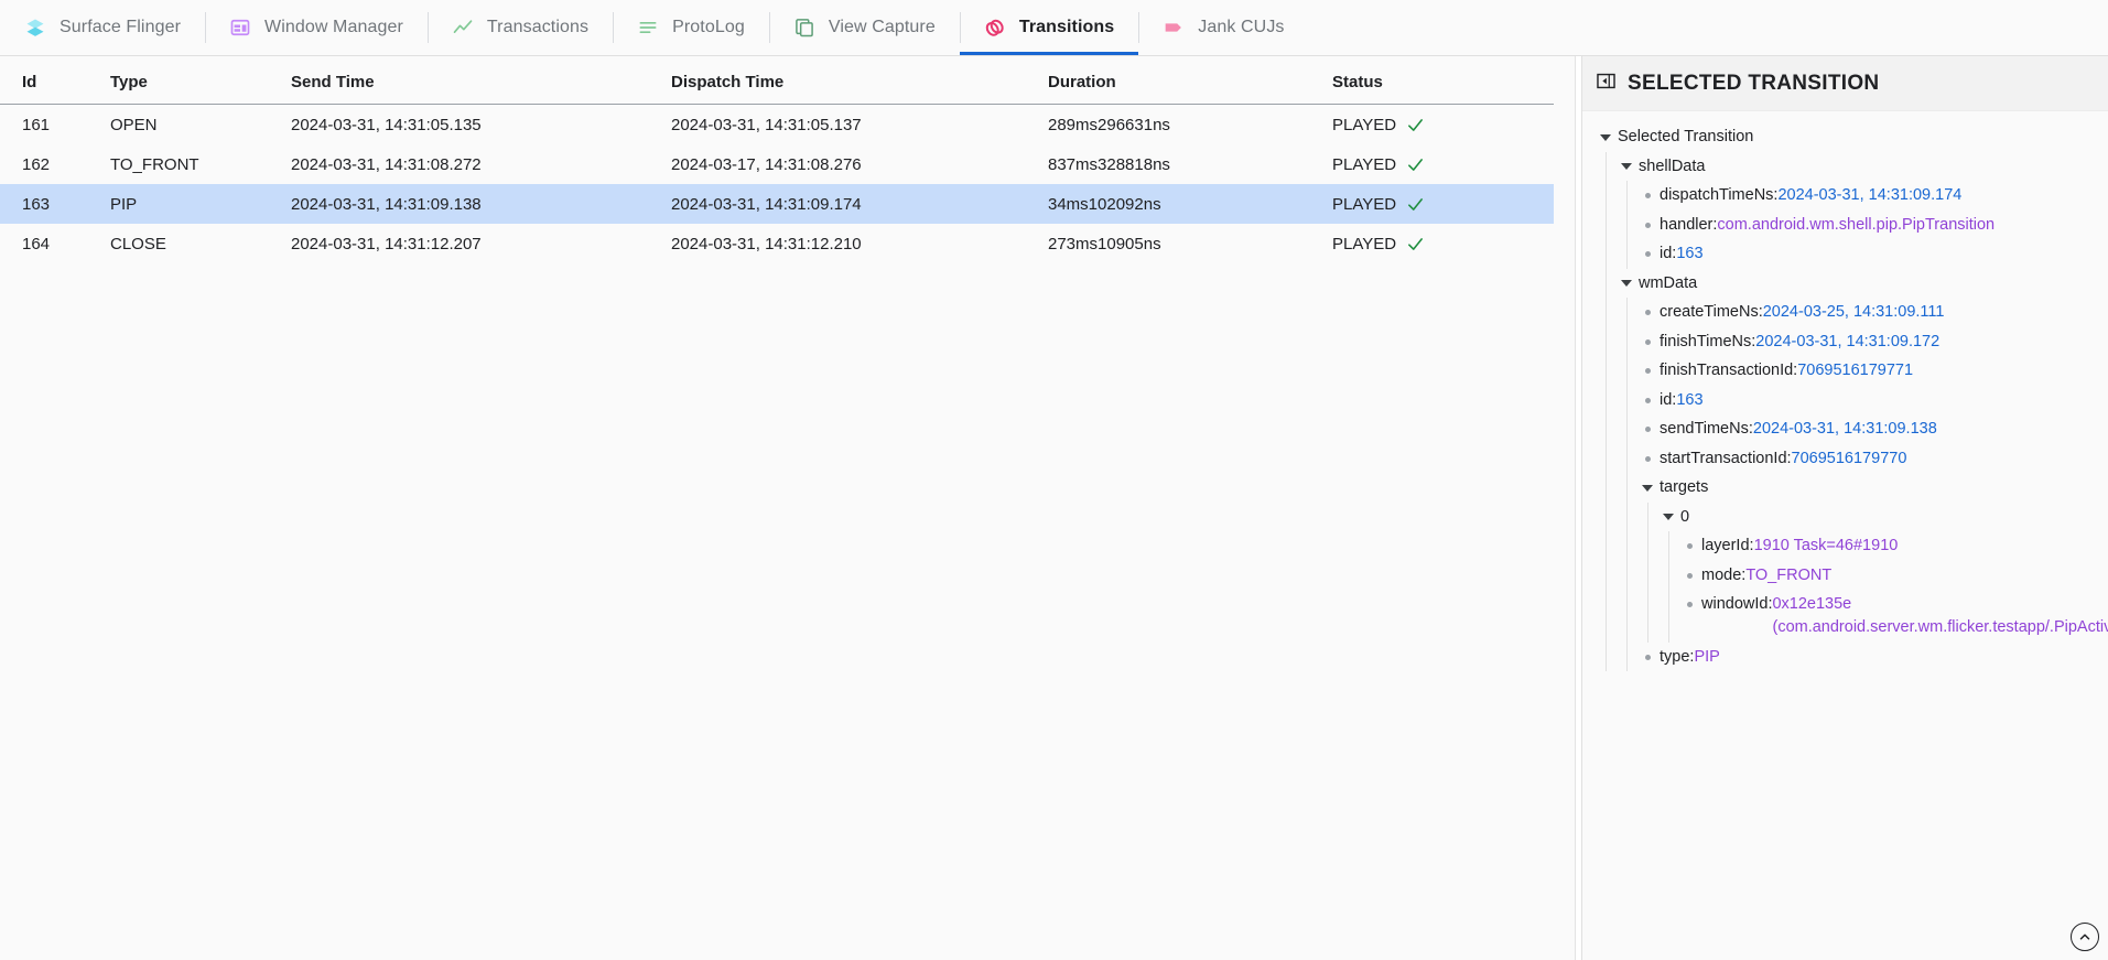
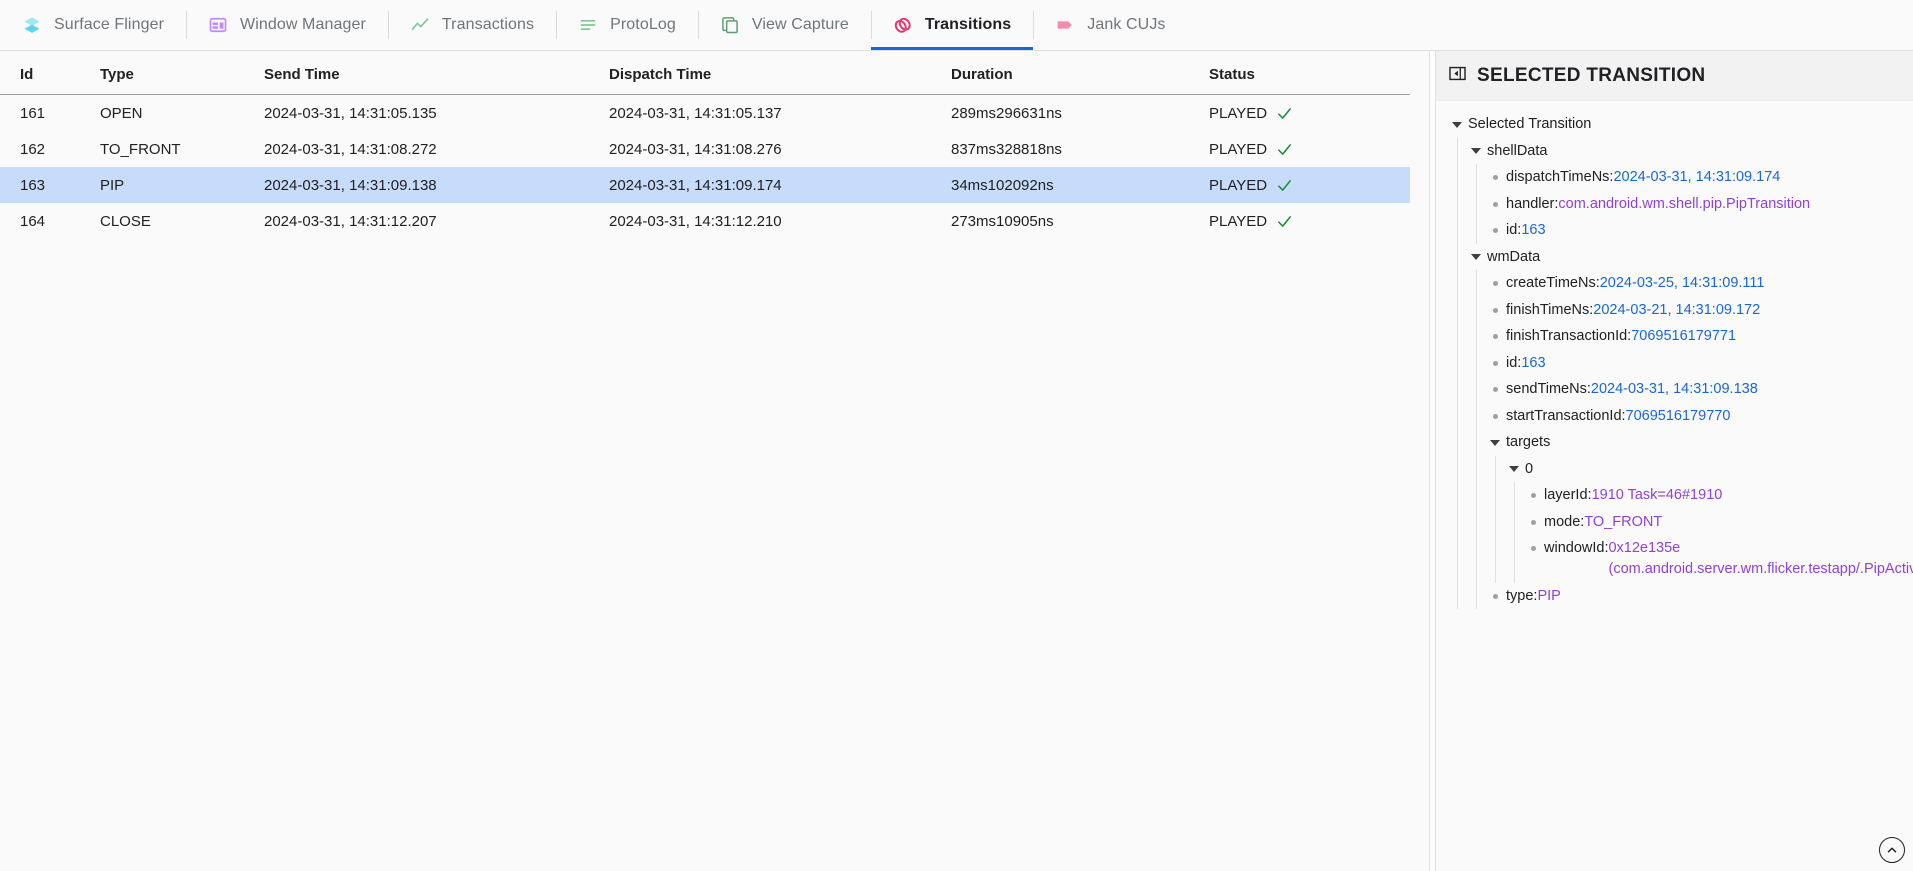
  Surface Flinger
  Window Manager
  Transactions
  ProtoLog
  View Capture
  Transitions
  Jank CUJs
  Id	Type	Send Time	Dispatch Time	Duration	Status
  161	OPEN	2024-03-31, 14:31:05.135	2024-03-31, 14:31:05.137	289ms296631ns	PLAYED
- 162	TO_FRONT	2024-03-31, 14:31:08.272	2024-03-17, 14:31:08.276	837ms328818ns	PLAYED
+ 162	TO_FRONT	2024-03-31, 14:31:08.272	2024-03-31, 14:31:08.276	837ms328818ns	PLAYED
  163	PIP	2024-03-31, 14:31:09.138	2024-03-31, 14:31:09.174	34ms102092ns	PLAYED
  164	CLOSE	2024-03-31, 14:31:12.207	2024-03-31, 14:31:12.210	273ms10905ns	PLAYED
  SELECTED TRANSITION
  Selected Transition
  shellData
  dispatchTimeNs:
  2024-03-31, 14:31:09.174
  handler:
  com.android.wm.shell.pip.PipTransition
  id:
  163
  wmData
  createTimeNs:
  2024-03-25, 14:31:09.111
  finishTimeNs:
- 2024-03-31, 14:31:09.172
+ 2024-03-21, 14:31:09.172
  finishTransactionId:
  7069516179771
  id:
  163
  sendTimeNs:
  2024-03-31, 14:31:09.138
  startTransactionId:
  7069516179770
  targets
  0
  layerId:
  1910 Task=46#1910
  mode:
  TO_FRONT
  windowId:
  0x12e135e (com.android.server.wm.flicker.testapp/.PipActi
  type:
  PIP
